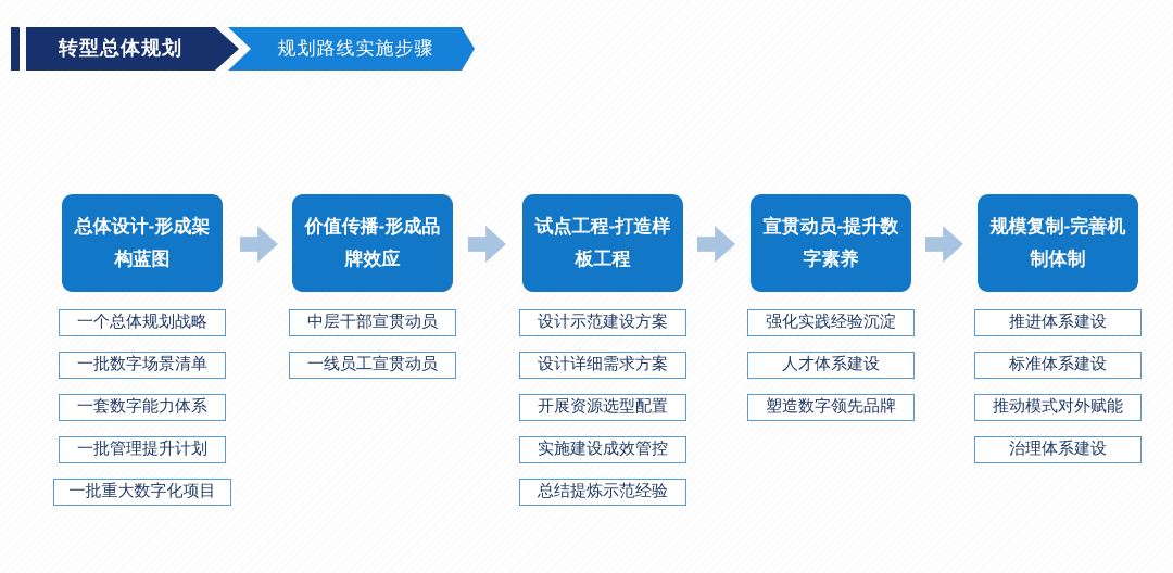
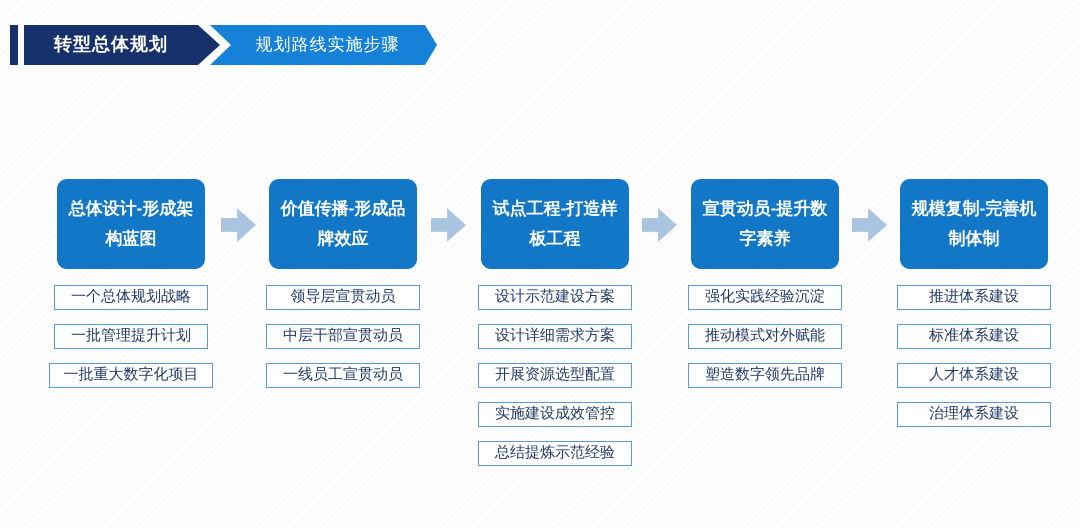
  转型总体规划
  规划路线实施步骤
  总体设计-形成架构蓝图
  一个总体规划战略
- 一批数字场景清单
- 一套数字能力体系
  一批管理提升计划
  一批重大数字化项目
  价值传播-形成品牌效应
+ 领导层宣贯动员
  中层干部宣贯动员
  一线员工宣贯动员
  试点工程-打造样板工程
  设计示范建设方案
  设计详细需求方案
  开展资源选型配置
  实施建设成效管控
  总结提炼示范经验
  宣贯动员-提升数字素养
  强化实践经验沉淀
- 人才体系建设
+ 推动模式对外赋能
  塑造数字领先品牌
  规模复制-完善机制体制
  推进体系建设
  标准体系建设
- 推动模式对外赋能
+ 人才体系建设
  治理体系建设
